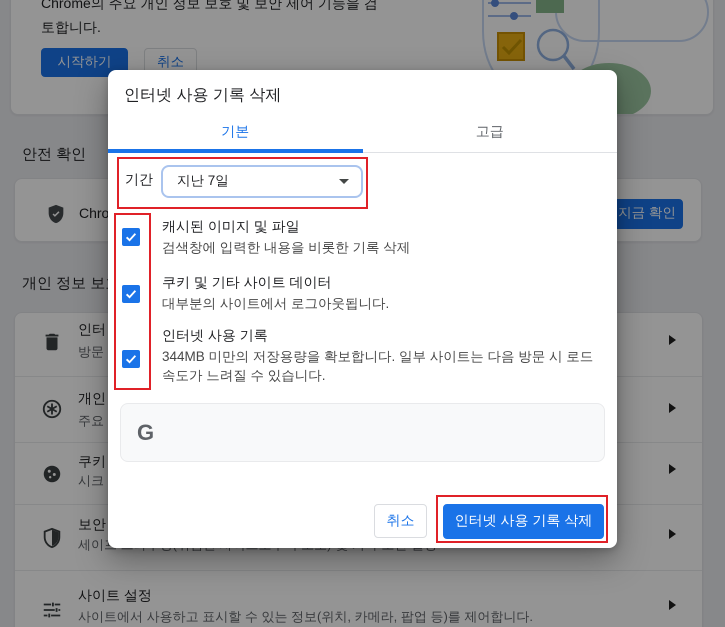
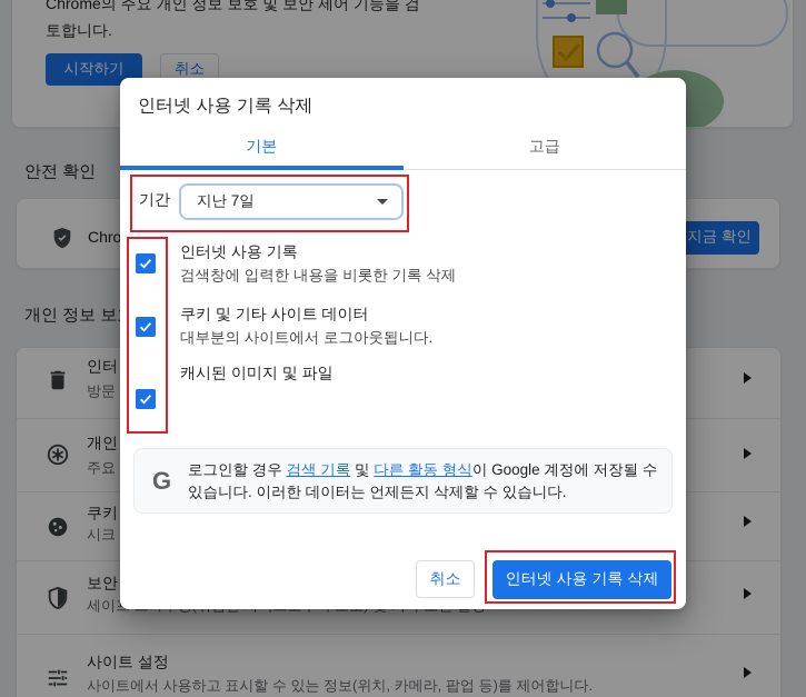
  Chrome의 주요 개인 정보 보호 및 보안 제어 기능을 검토합니다.
  시작하기
  취소
  안전 확인
  Chro
  지금 확인
  개인 정보 보
  인터
  방문
  개인
  주요
  쿠키
  시크
  보안
  사이트 설정
  사이트에서 사용하고 표시할 수 있는 정보(위치, 카메라, 팝업 등)를 제어합니다.
  인터넷 사용 기록 삭제
  기본
  고급
  기간
  지난 7일
- 캐시된 이미지 및 파일
+ 인터넷 사용 기록
  검색창에 입력한 내용을 비롯한 기록 삭제
  쿠키 및 기타 사이트 데이터
  대부분의 사이트에서 로그아웃됩니다.
- 인터넷 사용 기록
+ 캐시된 이미지 및 파일
- 344MB 미만의 저장용량을 확보합니다. 일부 사이트는 다음 방문 시 로드 속도가 느려질 수 있습니다.
  G
+ 로그인할 경우 검색 기록 및 다른 활동 형식이 Google 계정에 저장될 수 있습니다. 이러한 데이터는 언제든지 삭제할 수 있습니다.
  취소
  인터넷 사용 기록 삭제
